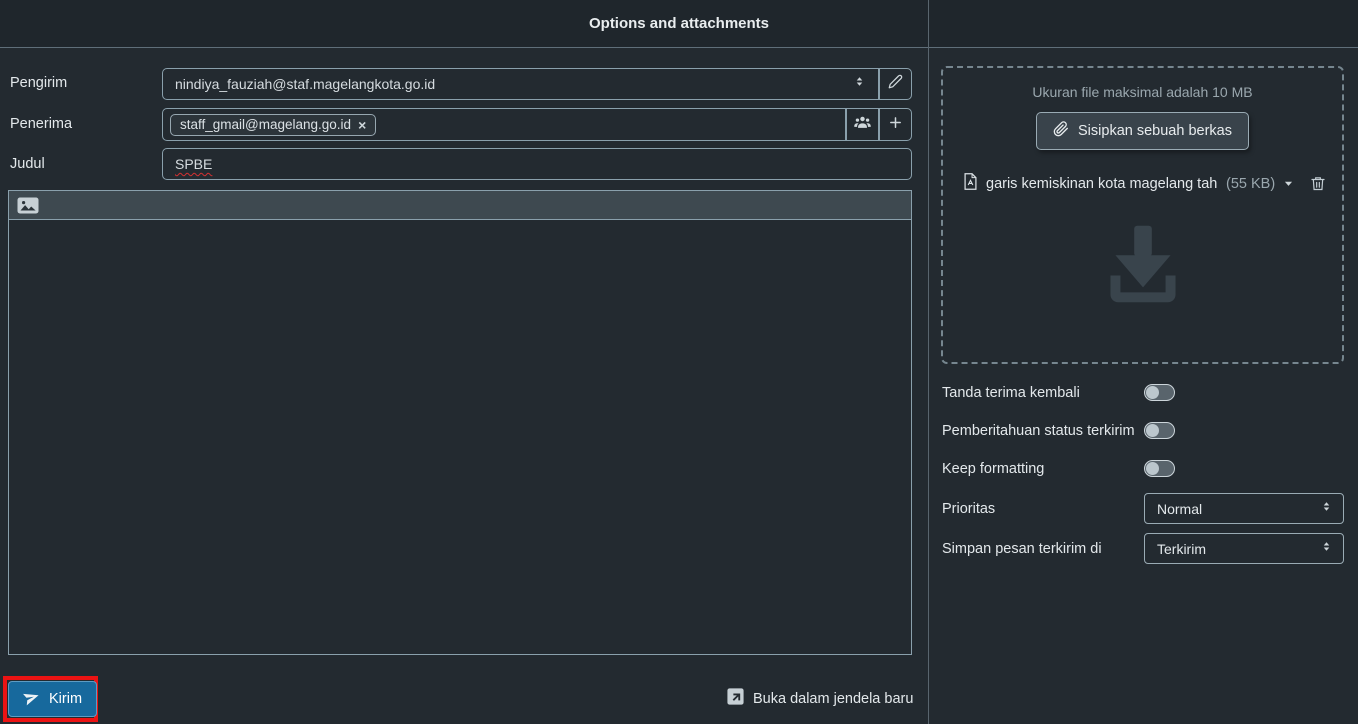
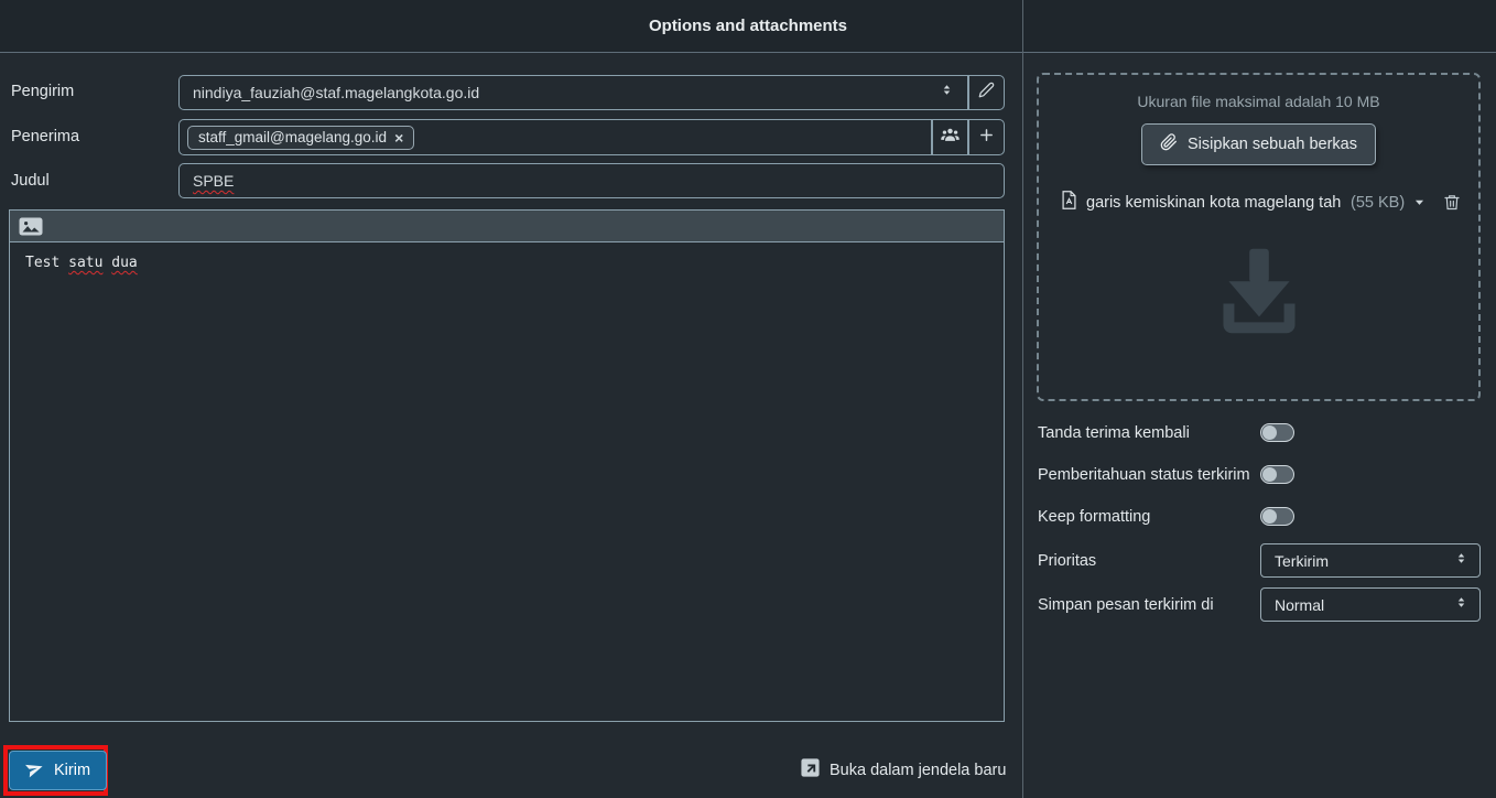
  Options and attachments
  Pengirim
  nindiya_fauziah@staf.magelangkota.go.id
  Penerima
  staff_gmail@magelang.go.id
  ×
  Judul
  SPBE
+ Test satu dua
  Kirim
  Buka dalam jendela baru
  Ukuran file maksimal adalah 10 MB
  Sisipkan sebuah berkas
  garis kemiskinan kota magelang tah
  (55 KB)
  Tanda terima kembali
  Pemberitahuan status terkirim
  Keep formatting
  Prioritas
- Normal
+ Terkirim
  Simpan pesan terkirim di
- Terkirim
+ Normal
